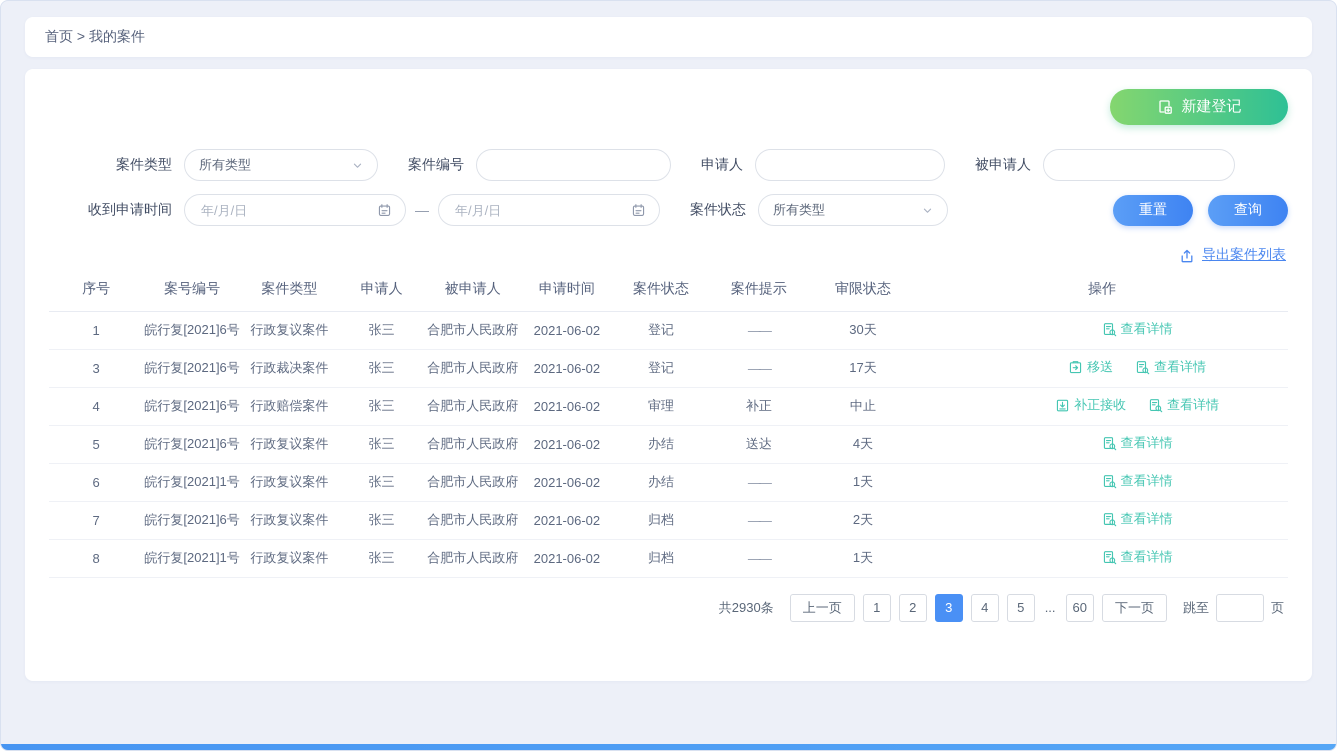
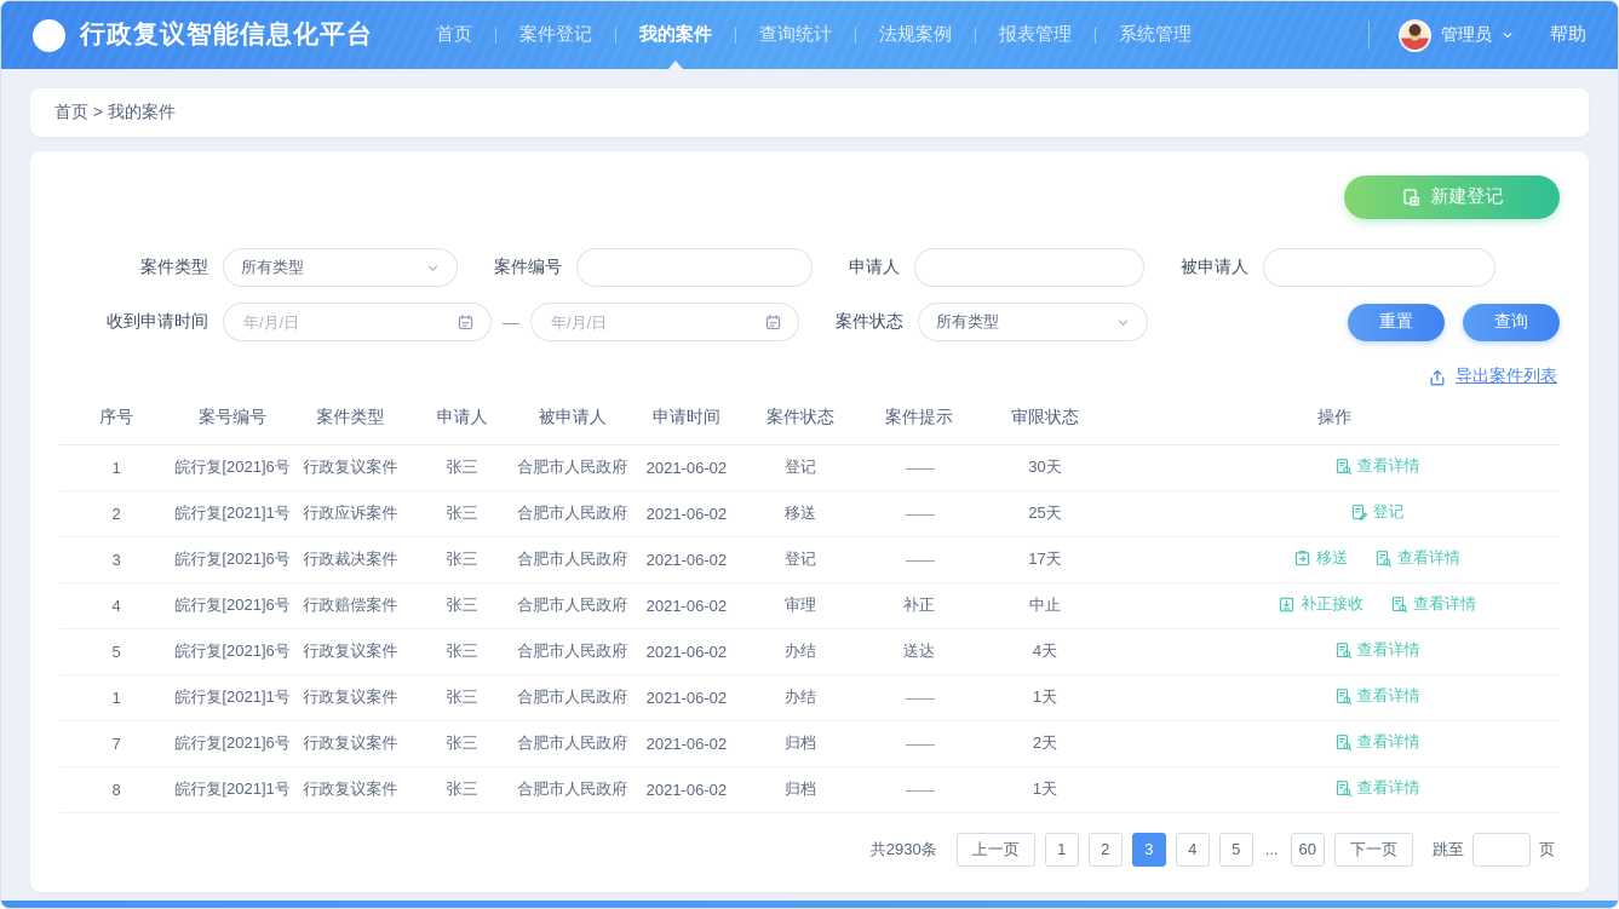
+ 行政复议智能信息化平台
+ 首页
+ 案件登记
+ 我的案件
+ 查询统计
+ 法规案例
+ 报表管理
+ 系统管理
+ 管理员
+ 帮助
  首页 > 我的案件
  新建登记
  案件类型
  所有类型
  案件编号
  申请人
  被申请人
  收到申请时间
  年/月/日
  —
  年/月/日
  案件状态
  所有类型
  重置
  查询
  导出案件列表
  序号	案号编号	案件类型	申请人	被申请人	申请时间	案件状态	案件提示	审限状态	操作
  1	皖行复[2021]6号	行政复议案件	张三	合肥市人民政府	2021-06-02	登记	——	30天	查看详情
+ 2	皖行复[2021]1号	行政应诉案件	张三	合肥市人民政府	2021-06-02	移送	——	25天	登记
  3	皖行复[2021]6号	行政裁决案件	张三	合肥市人民政府	2021-06-02	登记	——	17天	移送 查看详情
  4	皖行复[2021]6号	行政赔偿案件	张三	合肥市人民政府	2021-06-02	审理	补正	中止	补正接收 查看详情
  5	皖行复[2021]6号	行政复议案件	张三	合肥市人民政府	2021-06-02	办结	送达	4天	查看详情
- 6	皖行复[2021]1号	行政复议案件	张三	合肥市人民政府	2021-06-02	办结	——	1天	查看详情
+ 1	皖行复[2021]1号	行政复议案件	张三	合肥市人民政府	2021-06-02	办结	——	1天	查看详情
  7	皖行复[2021]6号	行政复议案件	张三	合肥市人民政府	2021-06-02	归档	——	2天	查看详情
  8	皖行复[2021]1号	行政复议案件	张三	合肥市人民政府	2021-06-02	归档	——	1天	查看详情
  共2930条
  上一页
  1 2 3 4 5 ... 60
  下一页
  跳至
  页
